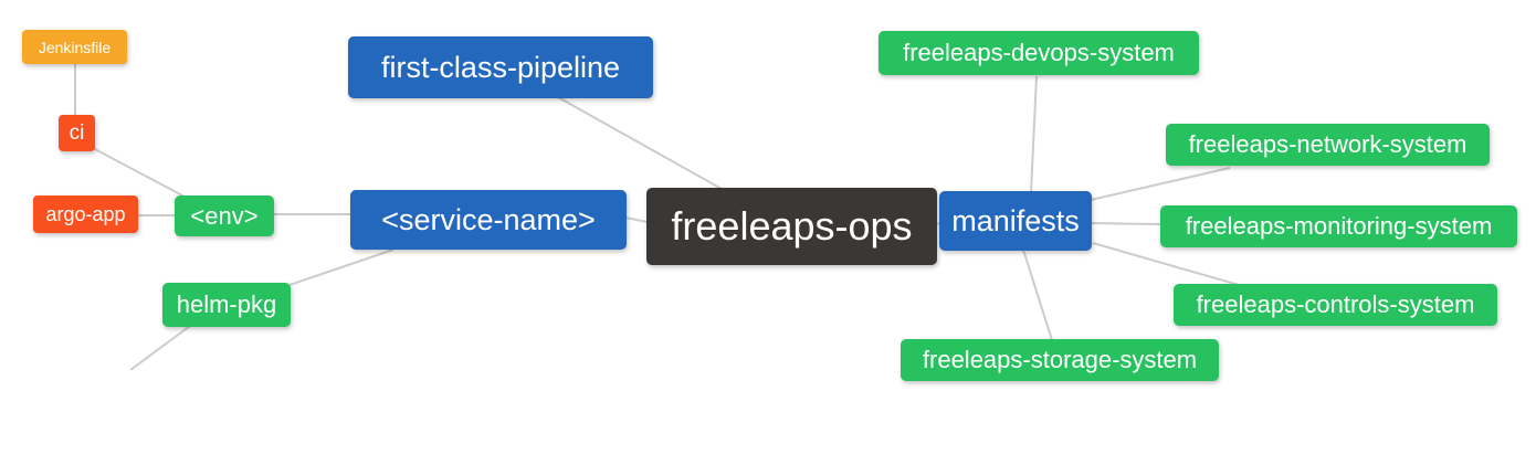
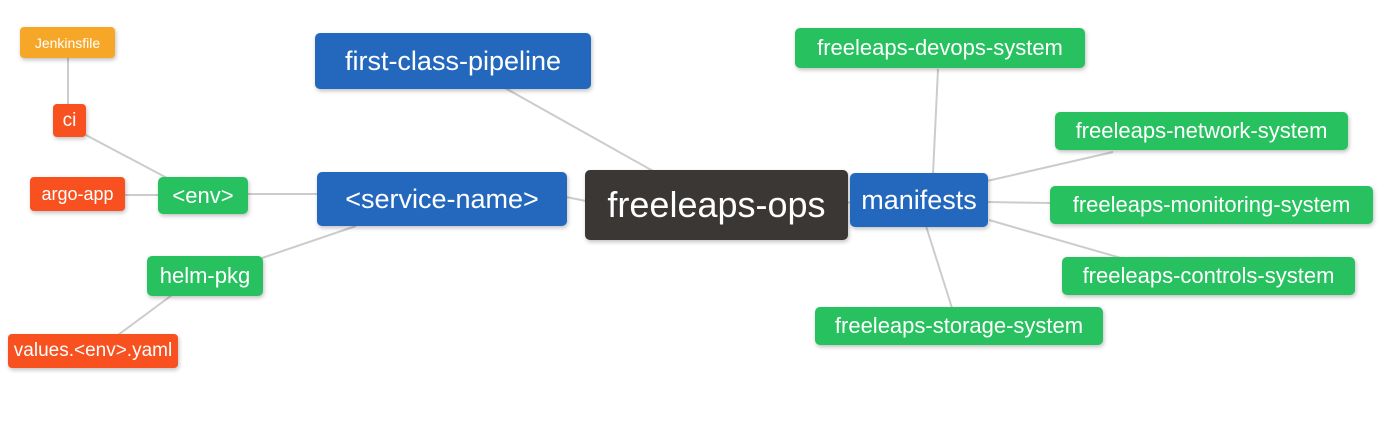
  Jenkinsfile
  ci
  argo-app
  <env>
  helm-pkg
+ values.<env>.yaml
  first-class-pipeline
  <service-name>
  freeleaps-ops
  manifests
  freeleaps-devops-system
  freeleaps-network-system
  freeleaps-monitoring-system
  freeleaps-controls-system
  freeleaps-storage-system
